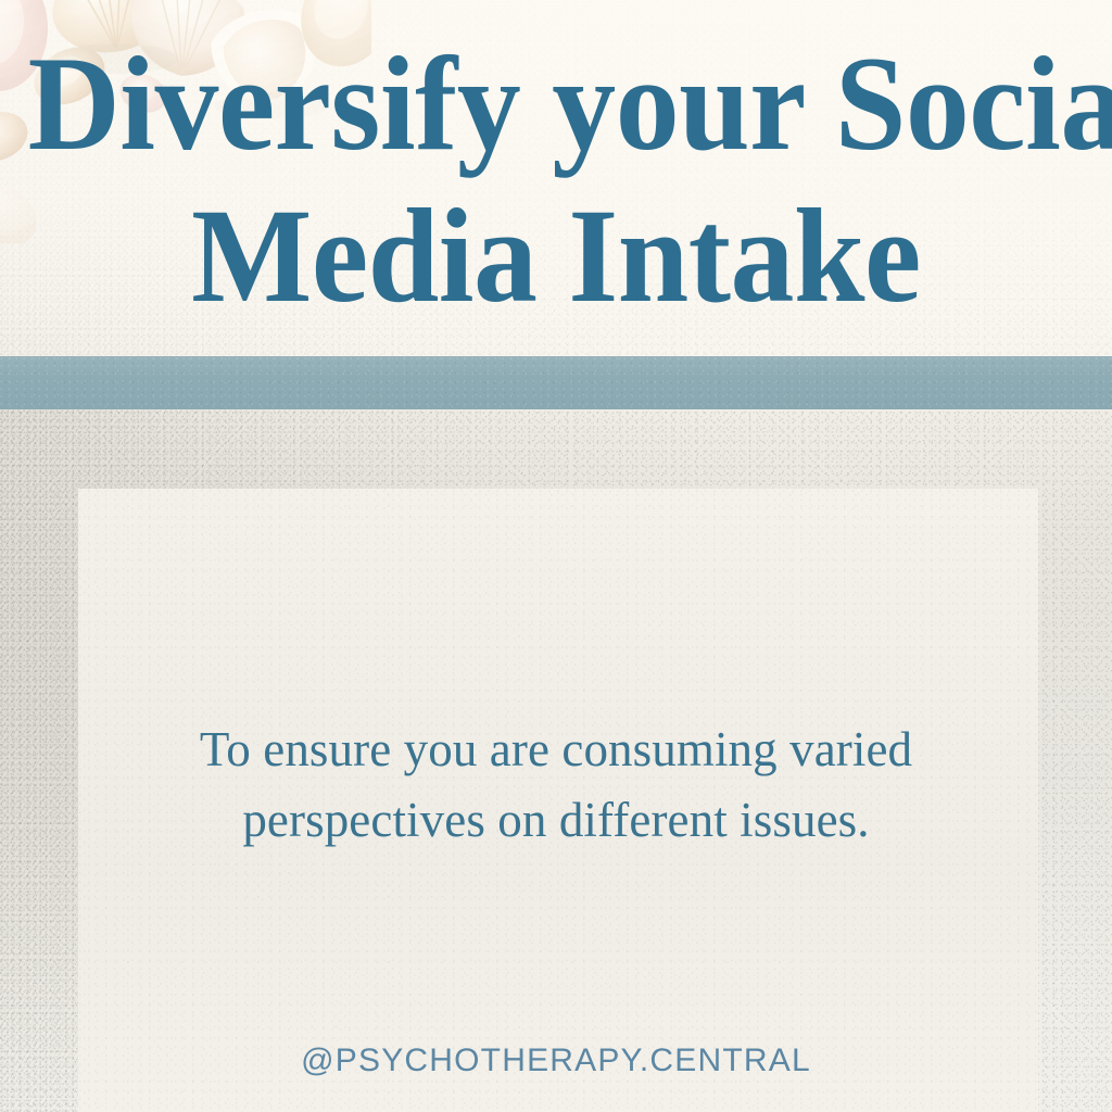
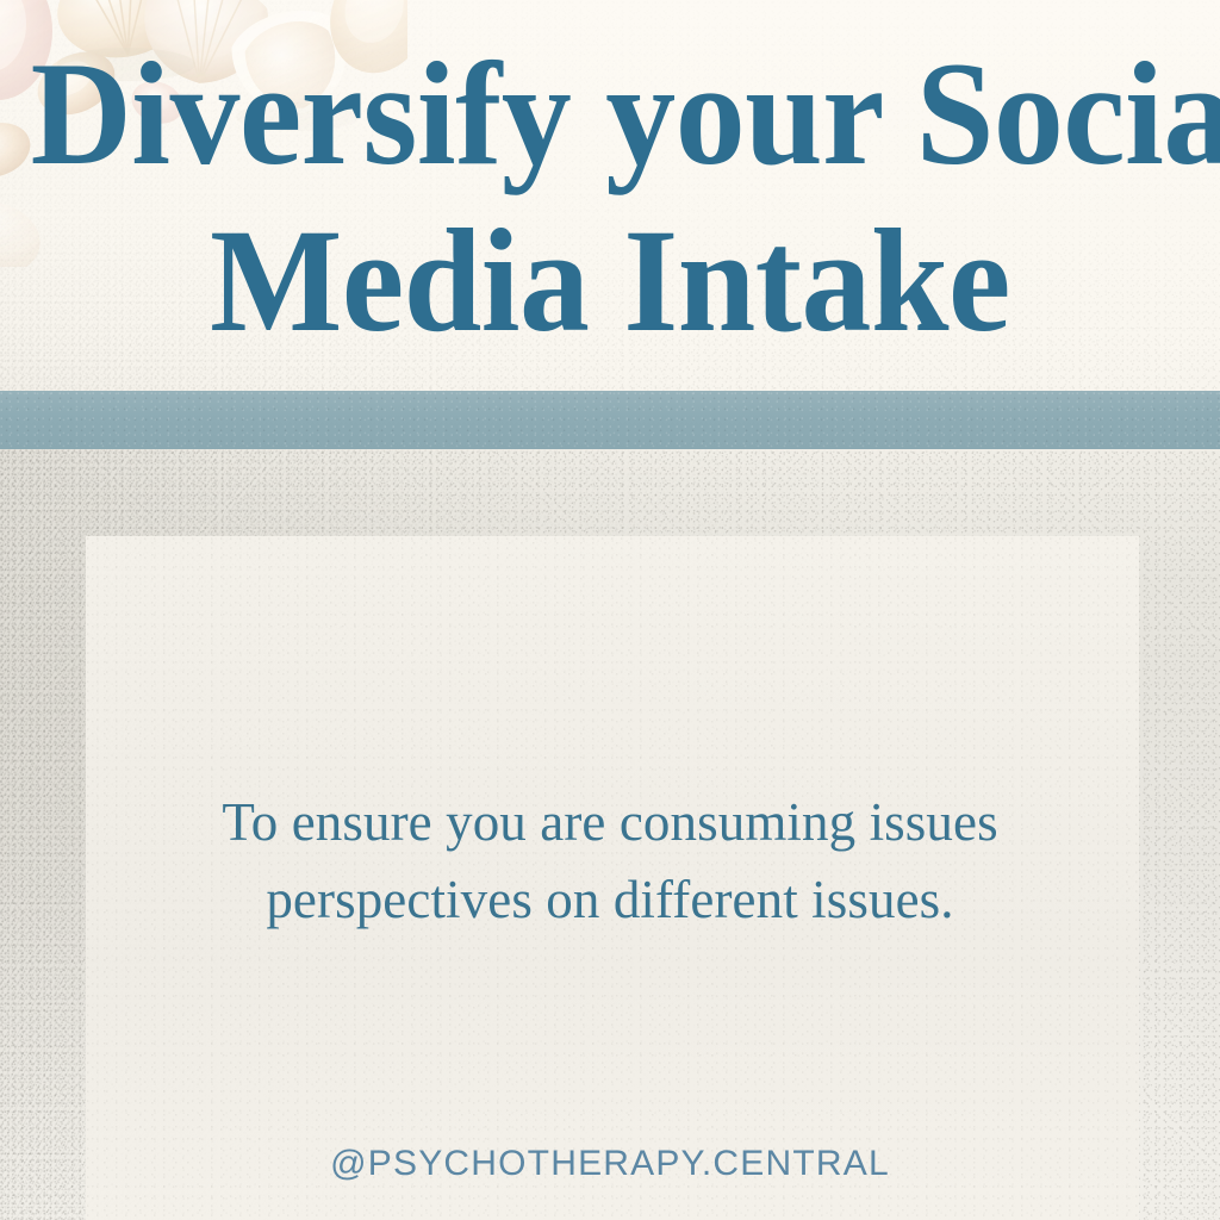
  Diversify your Socia
  Media Intake
- To ensure you are consuming varied
+ To ensure you are consuming issues
  perspectives on different issues.
  @PSYCHOTHERAPY.CENTRAL
